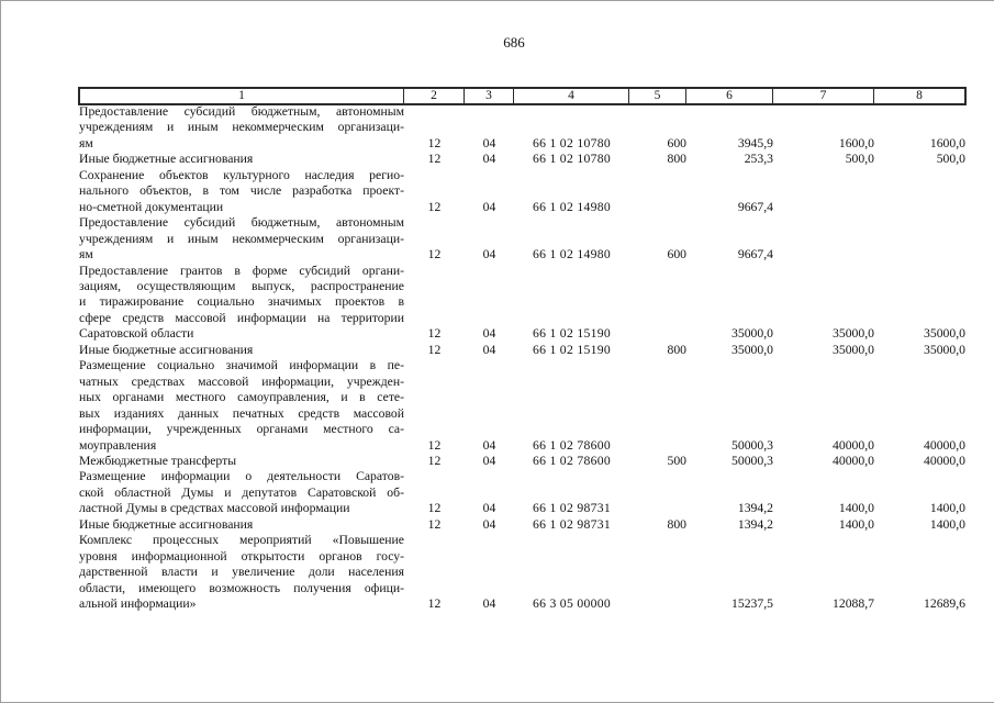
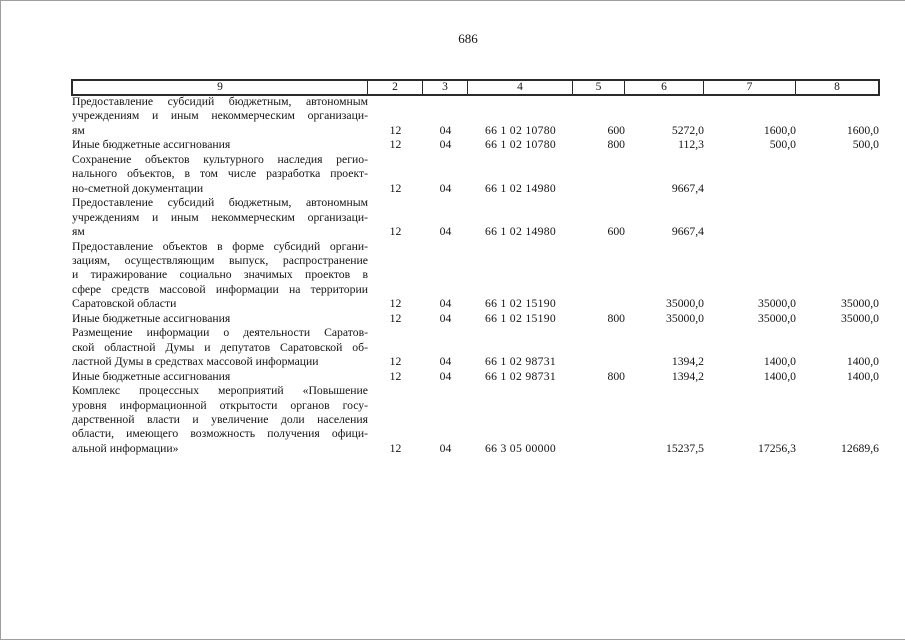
  686
- 1
+ 9
  2
  3
  4
  5
  6
  7
  8
- Предоставление субсидий бюджетным, автономнымучреждениям и иным некоммерческим организаци-ям	12	04	66 1 02 10780	600	3945,9	1600,0	1600,0
+ Предоставление субсидий бюджетным, автономнымучреждениям и иным некоммерческим организаци-ям	12	04	66 1 02 10780	600	5272,0	1600,0	1600,0
- Иные бюджетные ассигнования	12	04	66 1 02 10780	800	253,3	500,0	500,0
+ Иные бюджетные ассигнования	12	04	66 1 02 10780	800	112,3	500,0	500,0
  Сохранение объектов культурного наследия регио-нального объектов, в том числе разработка проект-но-сметной документации	12	04	66 1 02 14980		9667,4
  Предоставление субсидий бюджетным, автономнымучреждениям и иным некоммерческим организаци-ям	12	04	66 1 02 14980	600	9667,4
- Предоставление грантов в форме субсидий органи-зациям, осуществляющим выпуск, распространениеи тиражирование социально значимых проектов всфере средств массовой информации на территорииСаратовской области	12	04	66 1 02 15190		35000,0	35000,0	35000,0
+ Предоставление объектов в форме субсидий органи-зациям, осуществляющим выпуск, распространениеи тиражирование социально значимых проектов всфере средств массовой информации на территорииСаратовской области	12	04	66 1 02 15190		35000,0	35000,0	35000,0
  Иные бюджетные ассигнования	12	04	66 1 02 15190	800	35000,0	35000,0	35000,0
- Размещение социально значимой информации в пе-чатных средствах массовой информации, учрежден-ных органами местного самоуправления, и в сете-вых изданиях данных печатных средств массовойинформации, учрежденных органами местного са-моуправления	12	04	66 1 02 78600		50000,3	40000,0	40000,0
- Межбюджетные трансферты	12	04	66 1 02 78600	500	50000,3	40000,0	40000,0
  Размещение информации о деятельности Саратов-ской областной Думы и депутатов Саратовской об-ластной Думы в средствах массовой информации	12	04	66 1 02 98731		1394,2	1400,0	1400,0
  Иные бюджетные ассигнования	12	04	66 1 02 98731	800	1394,2	1400,0	1400,0
- Комплекс процессных мероприятий «Повышениеуровня информационной открытости органов госу-дарственной власти и увеличение доли населенияобласти, имеющего возможность получения офици-альной информации»	12	04	66 3 05 00000		15237,5	12088,7	12689,6
+ Комплекс процессных мероприятий «Повышениеуровня информационной открытости органов госу-дарственной власти и увеличение доли населенияобласти, имеющего возможность получения офици-альной информации»	12	04	66 3 05 00000		15237,5	17256,3	12689,6
